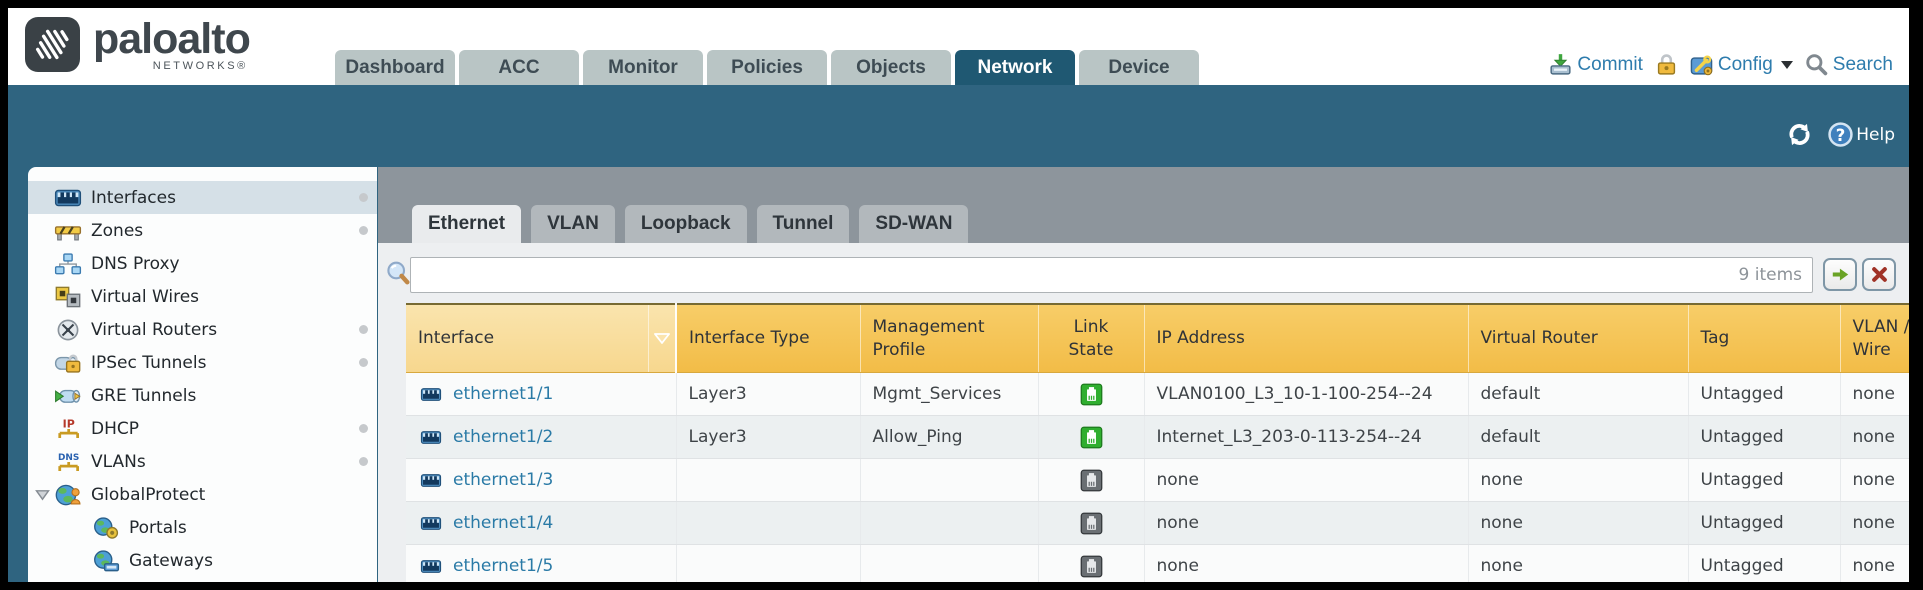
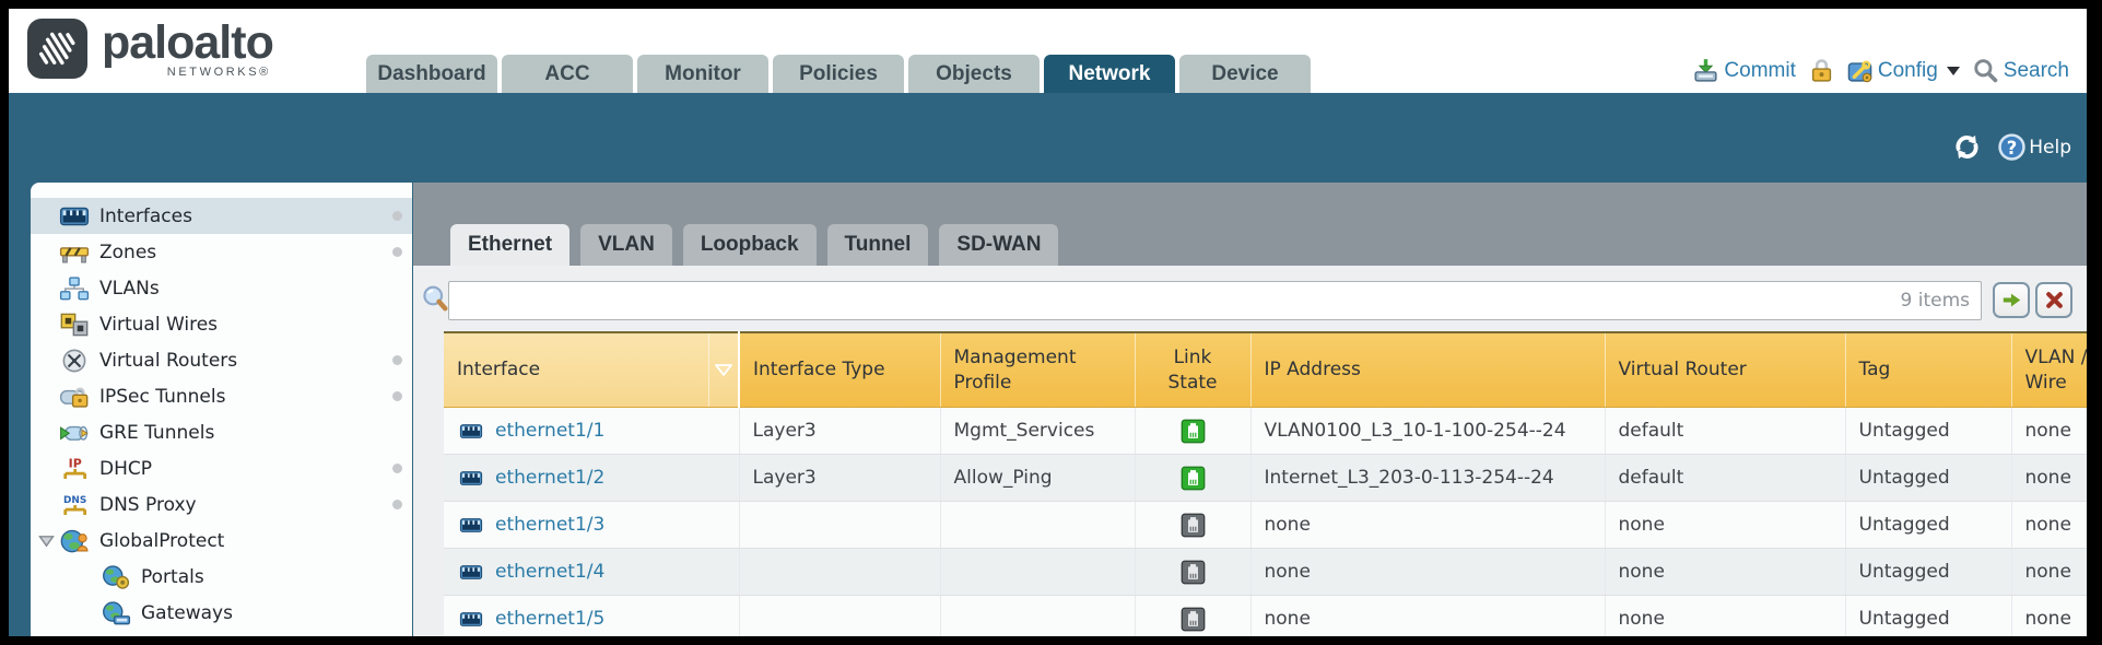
  paloalto
  NETWORKS®
  Dashboard
  ACC
  Monitor
  Policies
  Objects
  Network
  Device
  Commit
  Config
  Search
  Help
  Interfaces
  Zones
- DNS Proxy
+ VLANs
  Virtual Wires
  Virtual Routers
  IPSec Tunnels
  GRE Tunnels
  DHCP
- VLANs
+ DNS Proxy
  GlobalProtect
  Portals
  Gateways
  Ethernet
  VLAN
  Loopback
  Tunnel
  SD-WAN
  9 items
  Interface		Interface Type	Management Profile	Link State	IP Address	Virtual Router	Tag	VLAN / Wire
  ethernet1/1	Layer3	Mgmt_Services		VLAN0100_L3_10-1-100-254--24	default	Untagged	none
  ethernet1/2	Layer3	Allow_Ping		Internet_L3_203-0-113-254--24	default	Untagged	none
  ethernet1/3				none	none	Untagged	none
  ethernet1/4				none	none	Untagged	none
  ethernet1/5				none	none	Untagged	none
